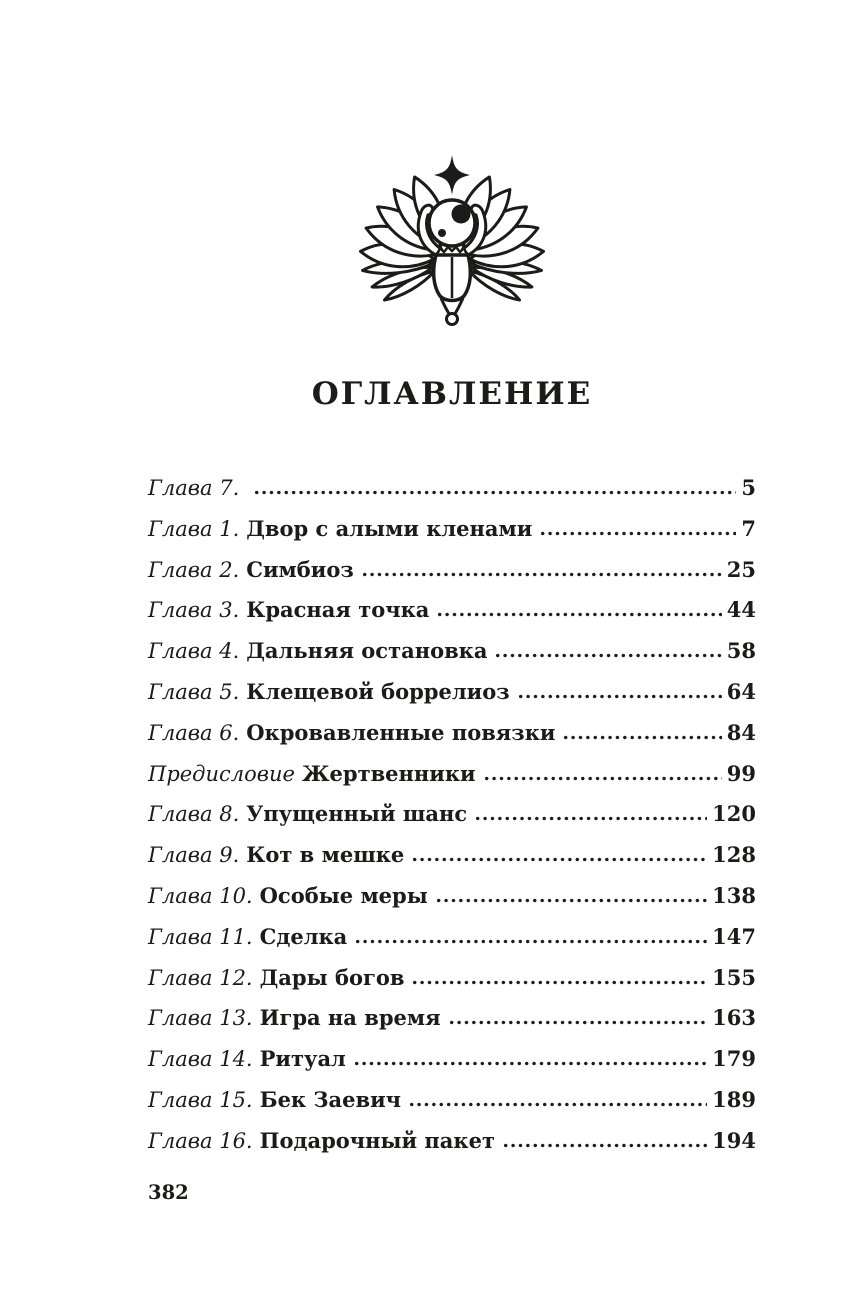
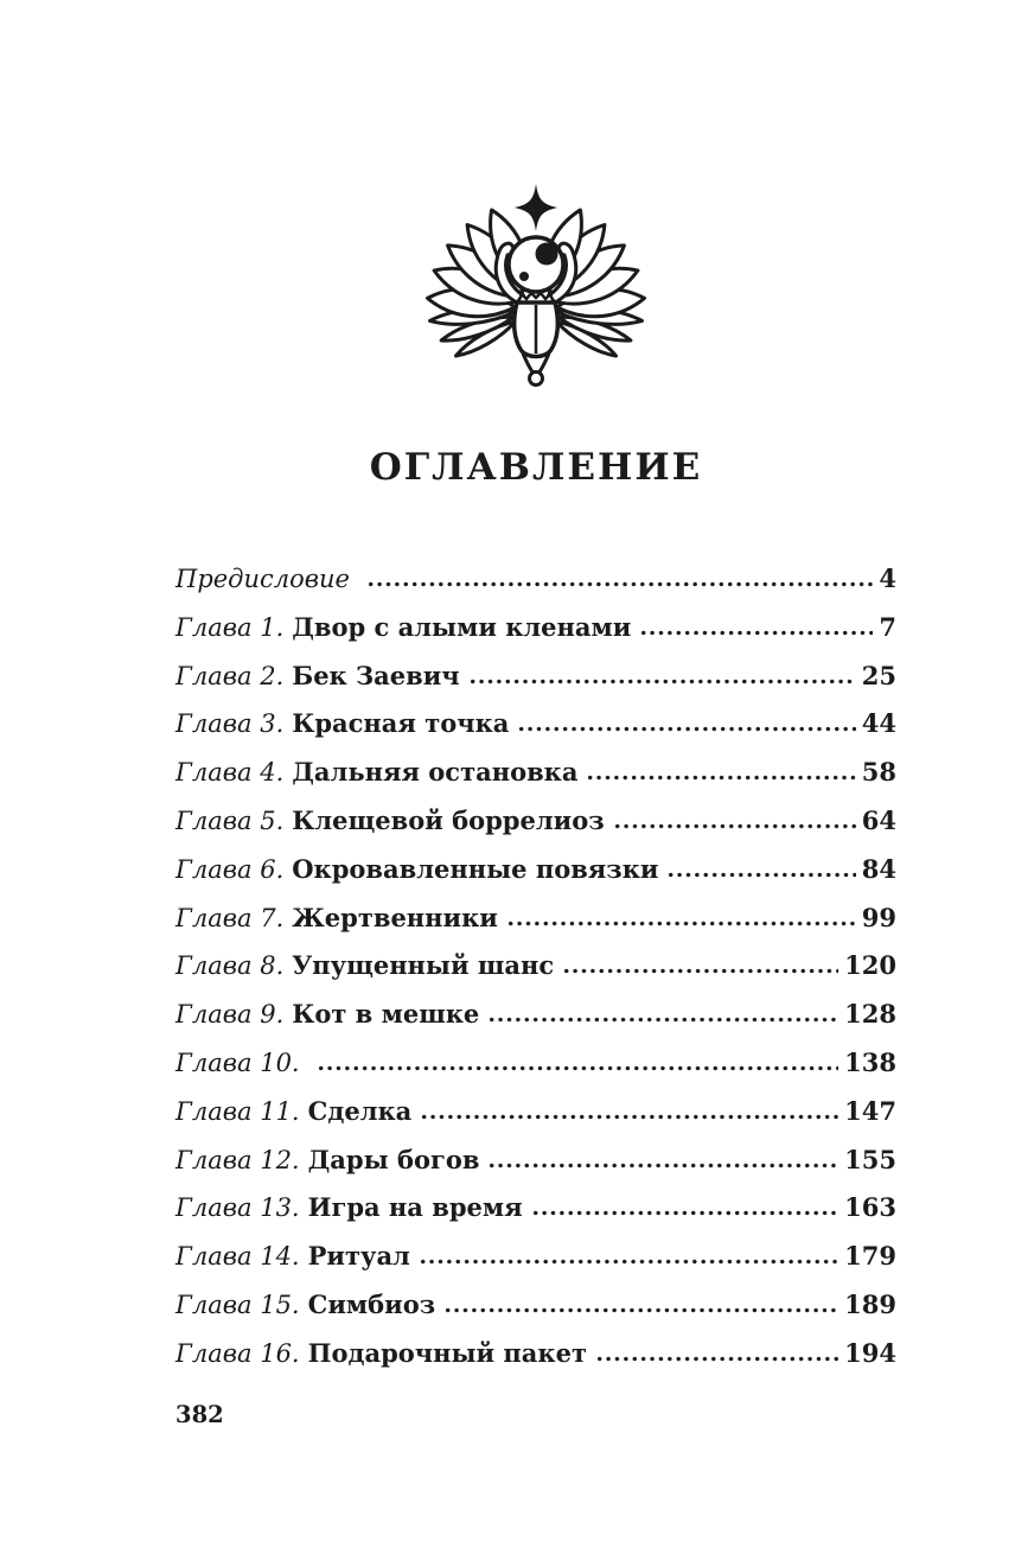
  ОГЛАВЛЕНИЕ
- Глава 7.
+ Предисловие
- 5
+ 4
  Глава 1.
  Двор с алыми кленами
  7
  Глава 2.
- Симбиоз
+ Бек Заевич
  25
  Глава 3.
  Красная точка
  44
  Глава 4.
  Дальняя остановка
  58
  Глава 5.
  Клещевой боррелиоз
  64
  Глава 6.
  Окровавленные повязки
  84
- Предисловие
+ Глава 7.
  Жертвенники
  99
  Глава 8.
  Упущенный шанс
  120
  Глава 9.
  Кот в мешке
  128
  Глава 10.
- Особые меры
  138
  Глава 11.
  Сделка
  147
  Глава 12.
  Дары богов
  155
  Глава 13.
  Игра на время
  163
  Глава 14.
  Ритуал
  179
  Глава 15.
- Бек Заевич
+ Симбиоз
  189
  Глава 16.
  Подарочный пакет
  194
  382
